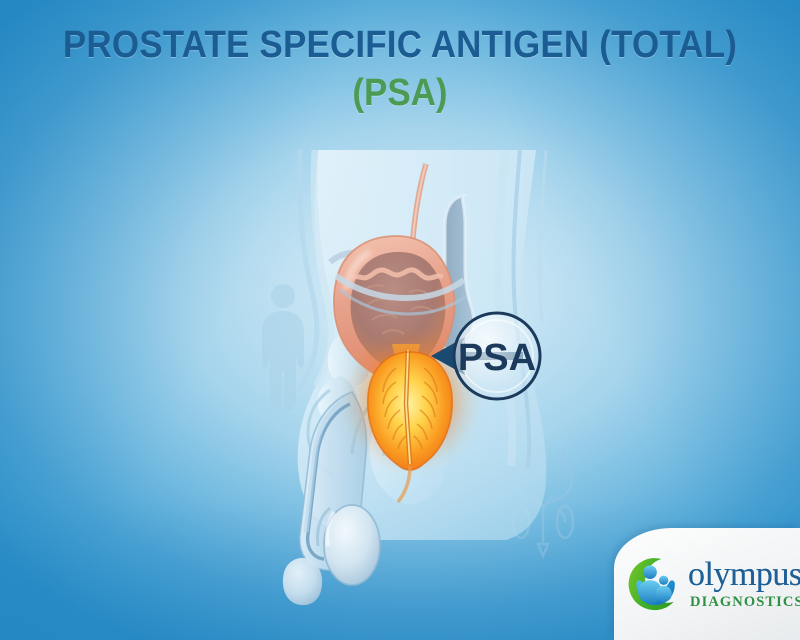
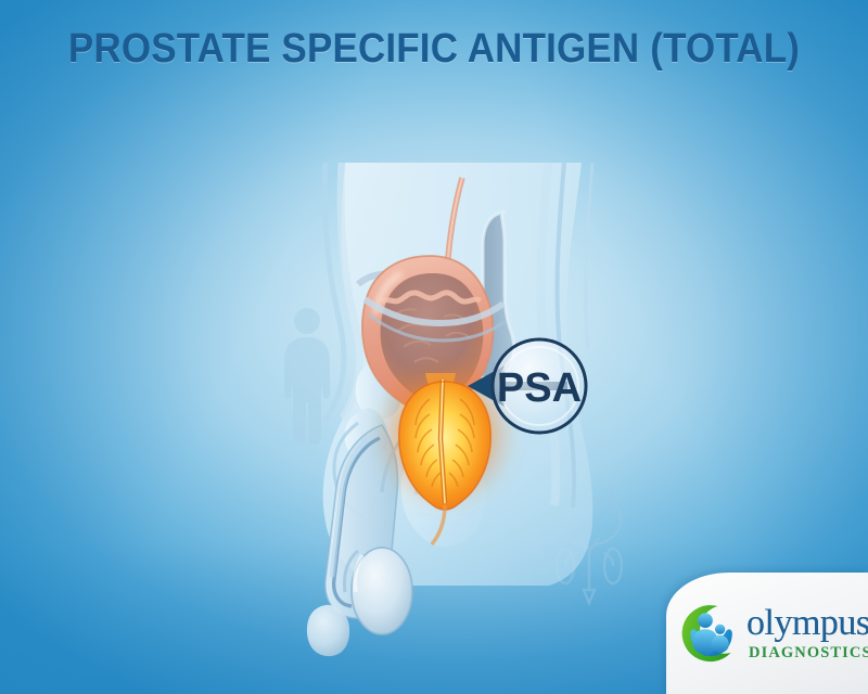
  PSA
  PROSTATE SPECIFIC ANTIGEN (TOTAL)
- (PSA)
  olympus
  DIAGNOSTICS
